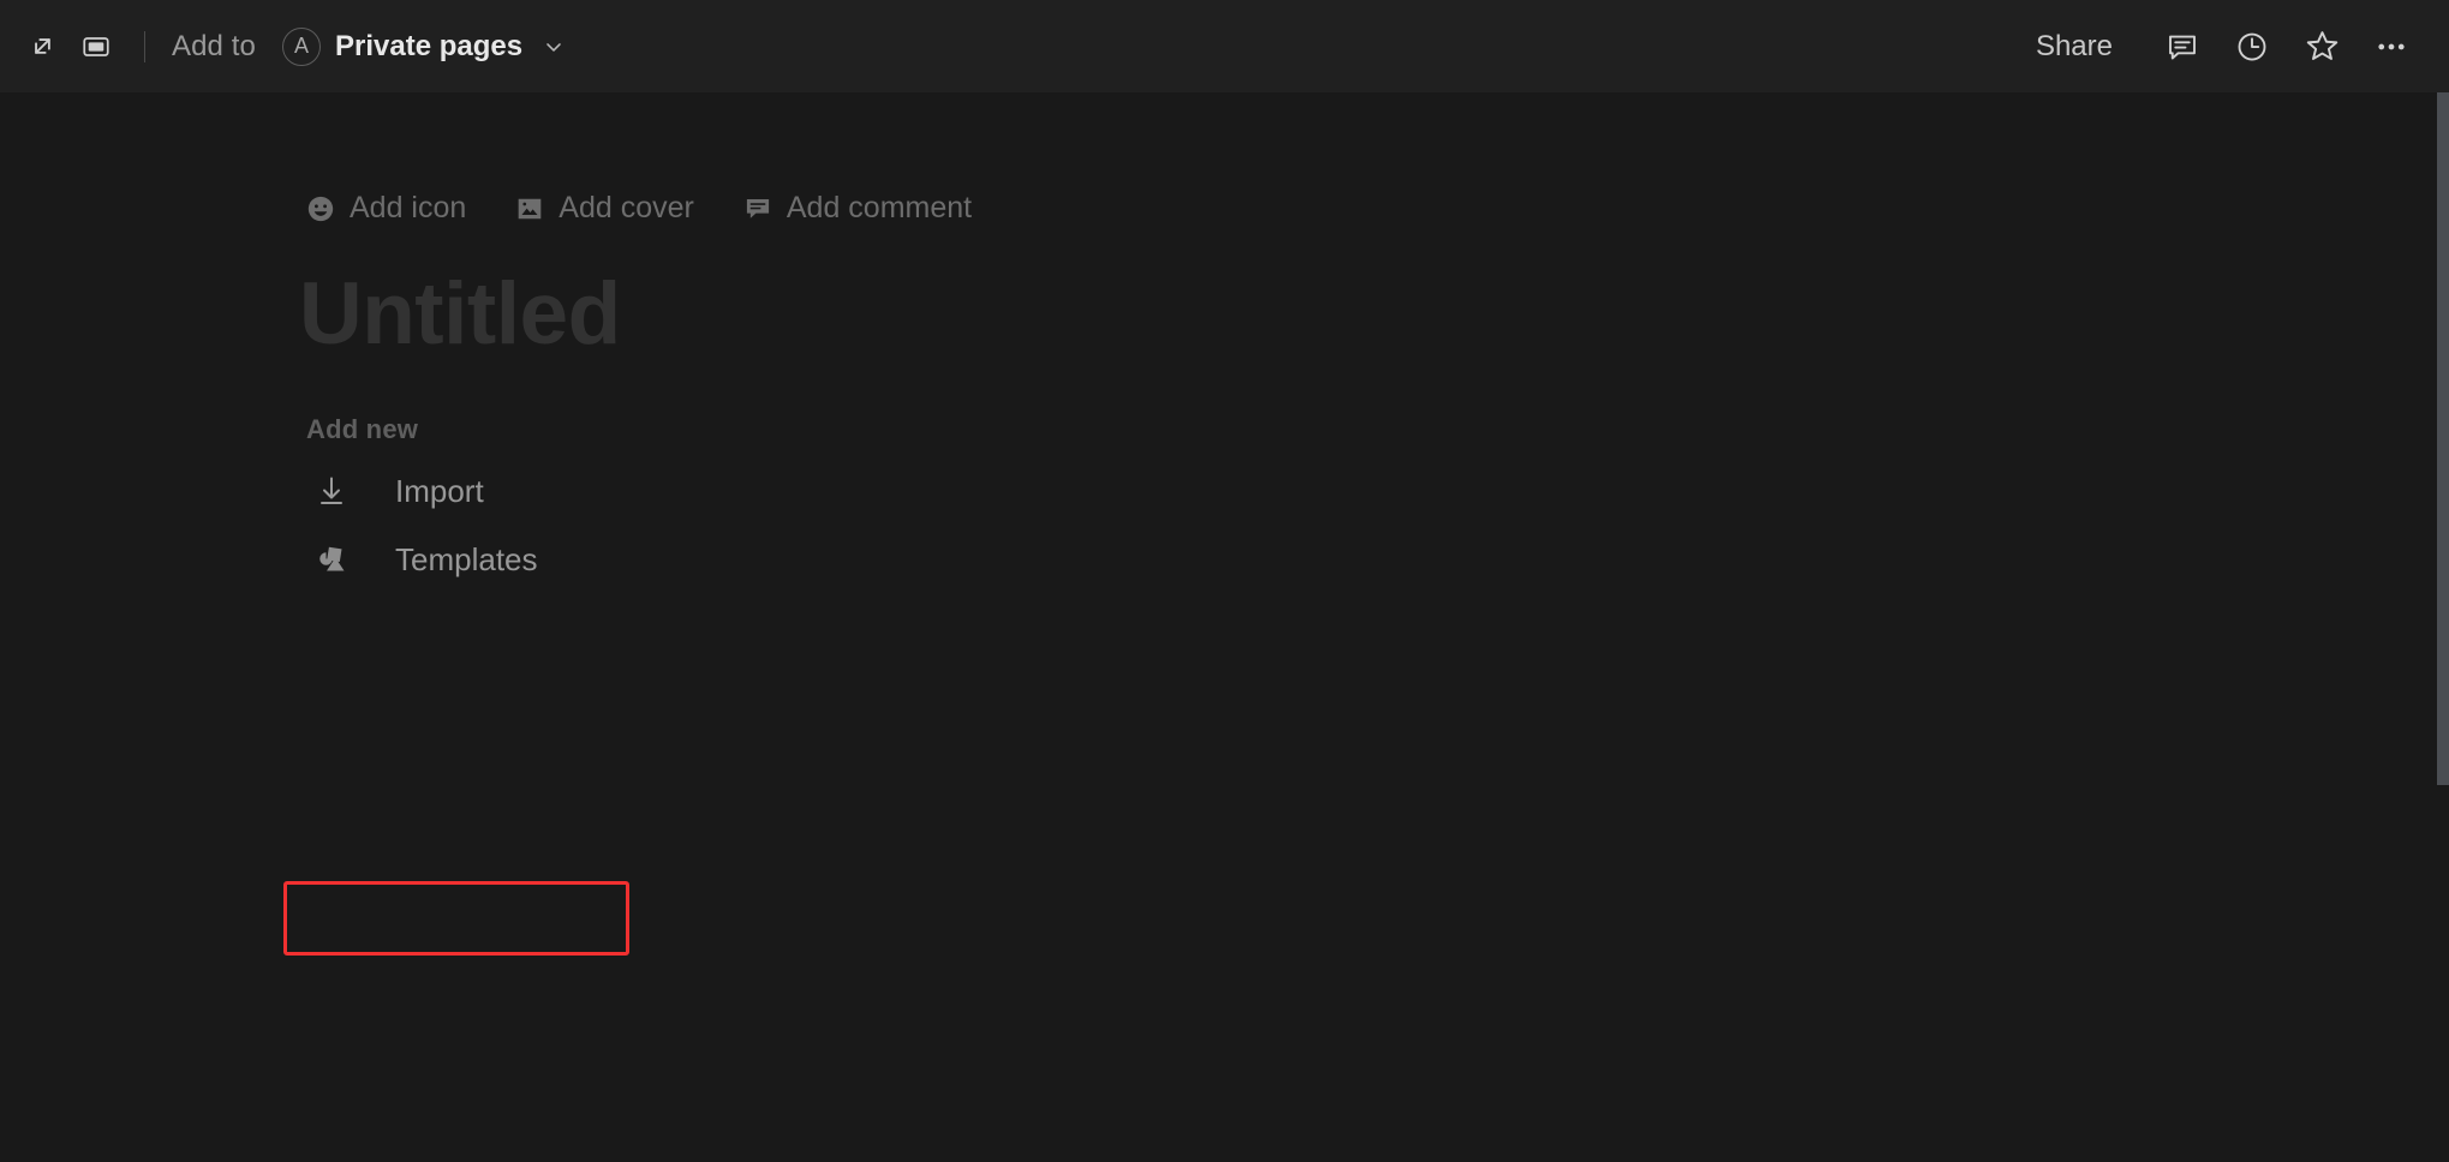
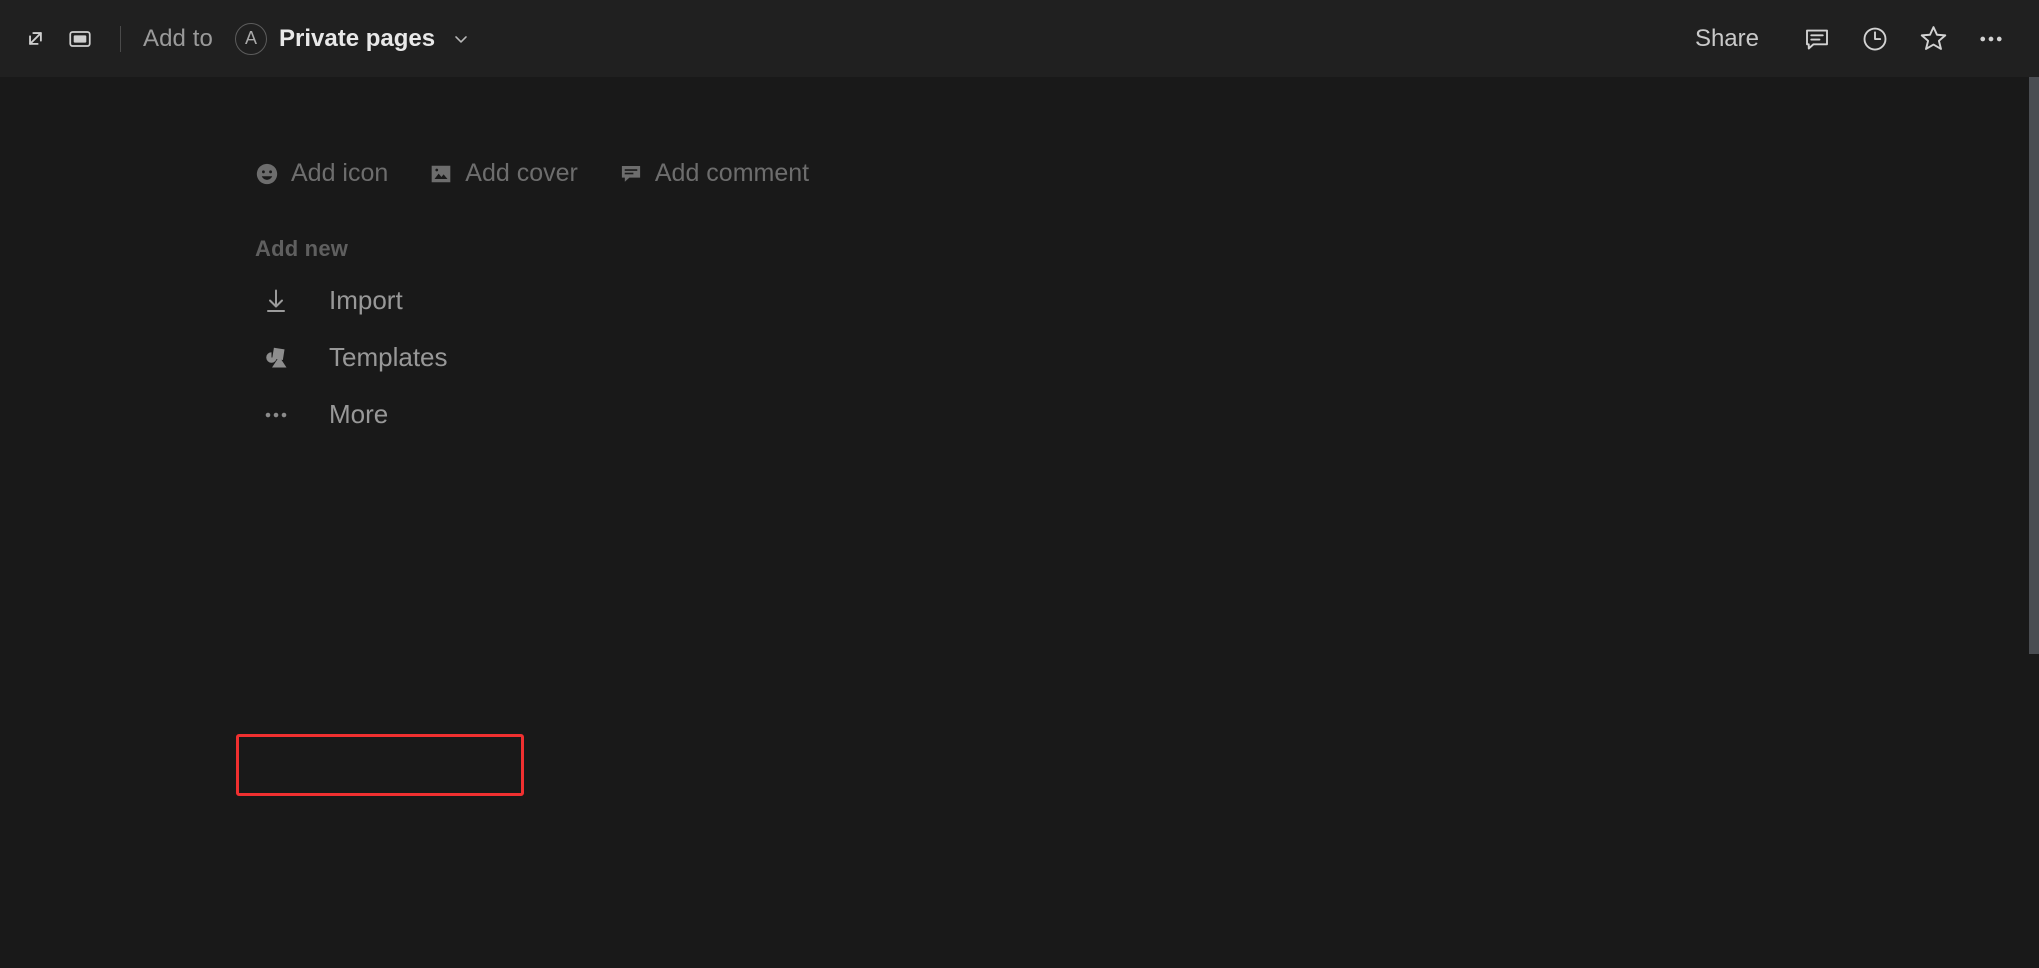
  Add to
  A
  Private pages
  Share
  Add icon
  Add cover
  Add comment
- Untitled
  Add new
  Import
  Templates
+ More
